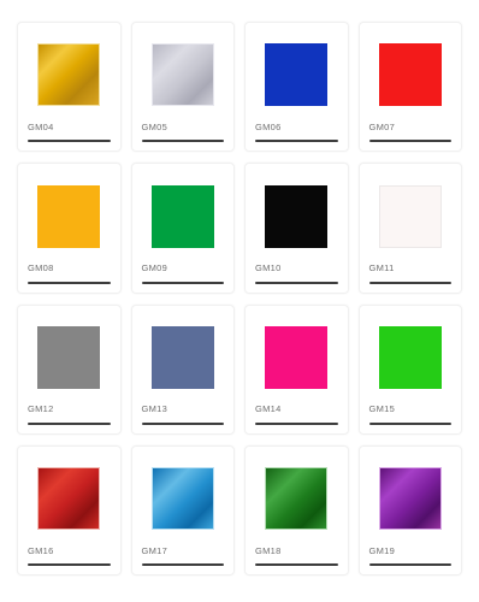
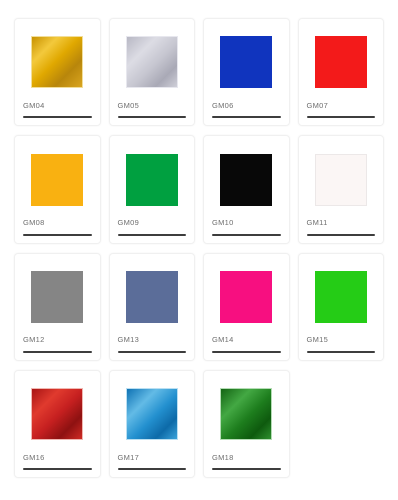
  GM04
  GM05
  GM06
  GM07
  GM08
  GM09
  GM10
  GM11
  GM12
  GM13
  GM14
  GM15
  GM16
  GM17
  GM18
- GM19
